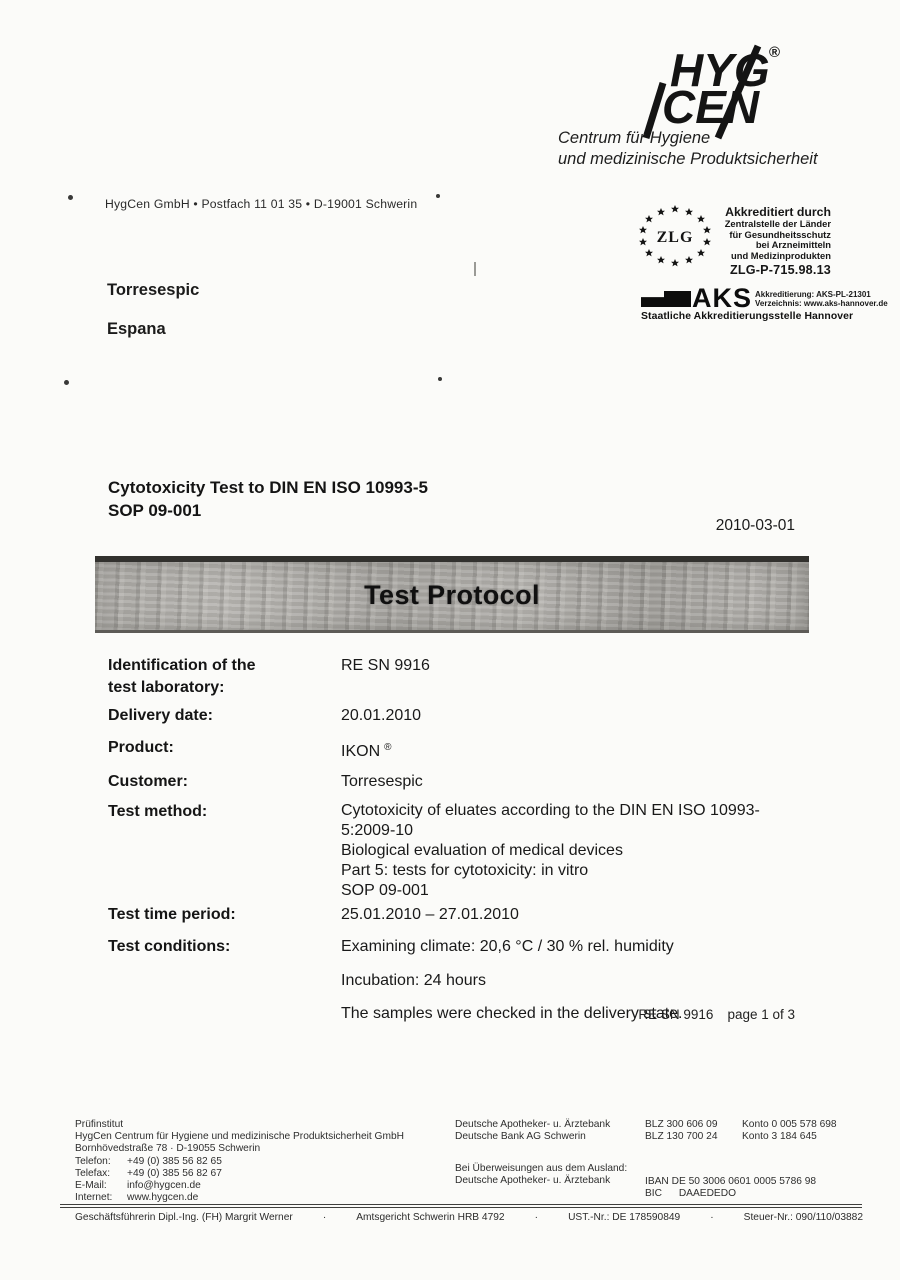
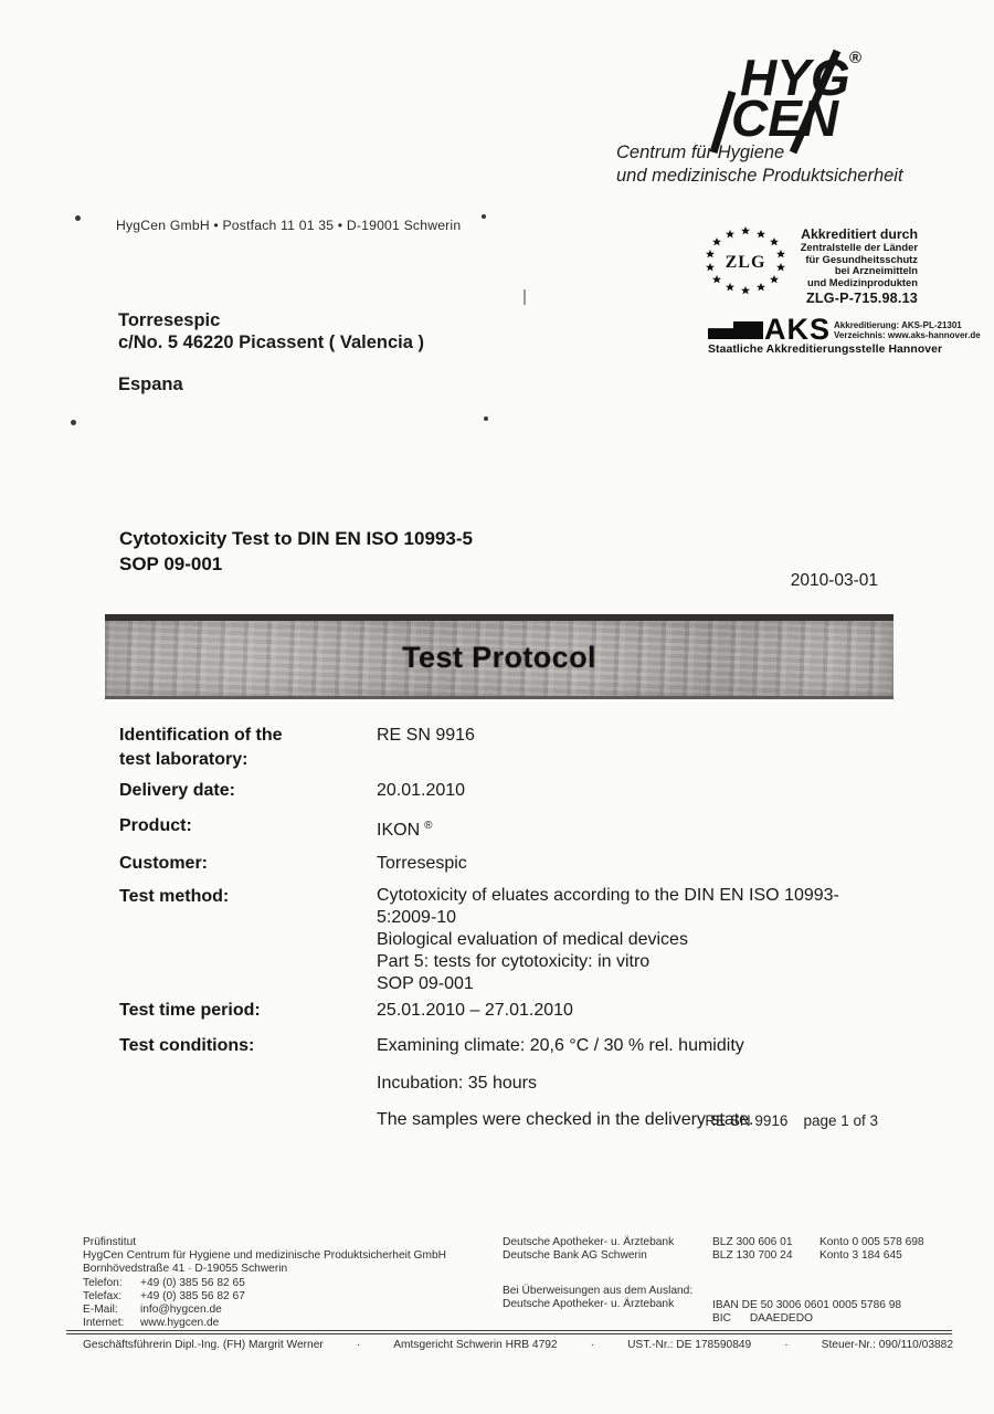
  HYG
  CEN
  ®
  Centrum für Hygiene
  und medizinische Produktsicherheit
  HygCen GmbH • Postfach 11 01 35 • D-19001 Schwerin
  Torresespic
+ c/No. 5 46220 Picassent ( Valencia )
  Espana
  ZLG
  Akkreditiert durch
  Zentralstelle der Länder
  für Gesundheitsschutz
  bei Arzneimitteln
  und Medizinprodukten
  ZLG-P-715.98.13
  AKS
  Akkreditierung: AKS-PL-21301
  Verzeichnis: www.aks-hannover.de
  Staatliche Akkreditierungsstelle Hannover
  Cytotoxicity Test to DIN EN ISO 10993-5
  SOP 09-001
  2010-03-01
  Test Protocol
  Identification of the
  test laboratory:
  RE SN 9916
  Delivery date:
  20.01.2010
  Product:
  IKON ®
  Customer:
  Torresespic
  Test method:
  Cytotoxicity of eluates according to the DIN EN ISO 10993-
  5:2009-10
  Biological evaluation of medical devices
  Part 5: tests for cytotoxicity: in vitro
  SOP 09-001
  Test time period:
  25.01.2010 – 27.01.2010
  Test conditions:
  Examining climate: 20,6 °C / 30 % rel. humidity
- Incubation: 24 hours
+ Incubation: 35 hours
  The samples were checked in the delivery state.
  RE SN 9916
  page 1 of 3
  Prüfinstitut
  HygCen Centrum für Hygiene und medizinische Produktsicherheit GmbH
- Bornhövedstraße 78 · D-19055 Schwerin
+ Bornhövedstraße 41 · D-19055 Schwerin
  Telefon:
  +49 (0) 385 56 82 65
  Telefax:
  +49 (0) 385 56 82 67
  E-Mail:
  info@hygcen.de
  Internet:
  www.hygcen.de
  Deutsche Apotheker- u. Ärztebank
  Deutsche Bank AG Schwerin
- BLZ 300 606 09
+ BLZ 300 606 01
  BLZ 130 700 24
  Konto 0 005 578 698
  Konto 3 184 645
  Bei Überweisungen aus dem Ausland:
  Deutsche Apotheker- u. Ärztebank
  IBAN DE 50 3006 0601 0005 5786 98
  BIC DAAEDEDO
  Geschäftsführerin Dipl.-Ing. (FH) Margrit Werner
  ·
  Amtsgericht Schwerin HRB 4792
  ·
  UST.-Nr.: DE 178590849
  ·
  Steuer-Nr.: 090/110/03882
